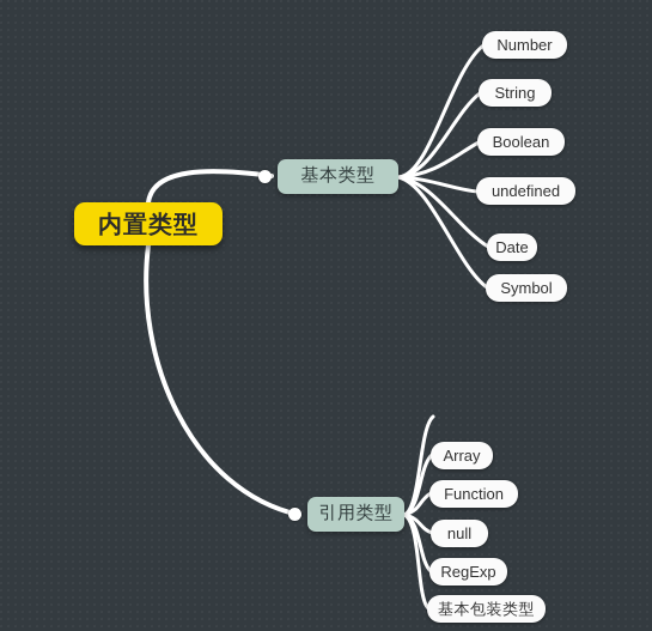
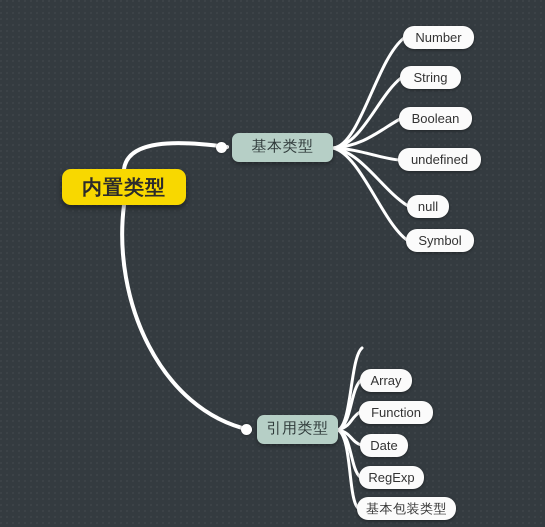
  内置类型
  基本类型
  Number
  String
  Boolean
  undefined
- Date
+ null
  Symbol
  引用类型
  Array
  Function
- null
+ Date
  RegExp
  基本包装类型
